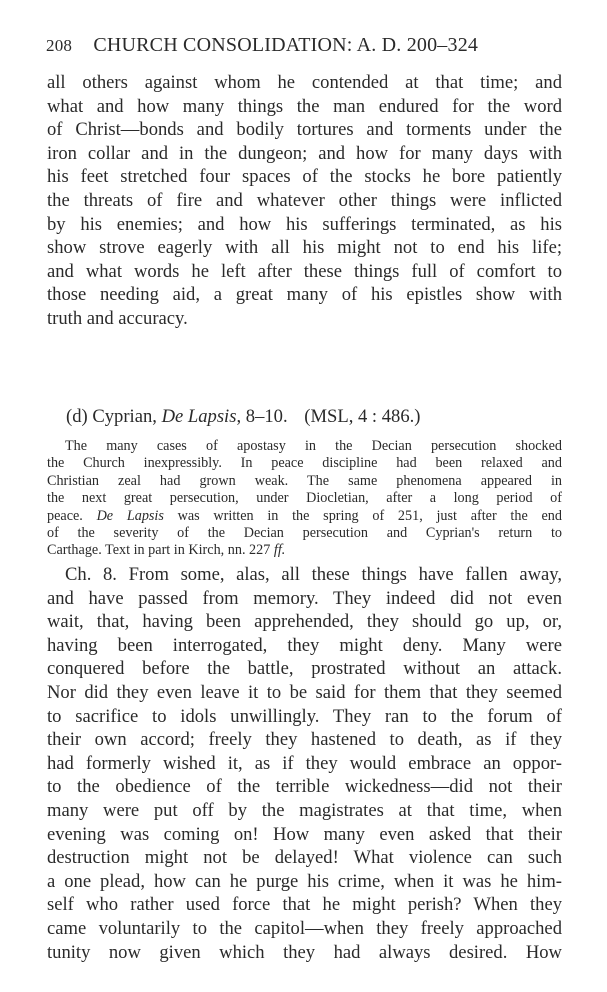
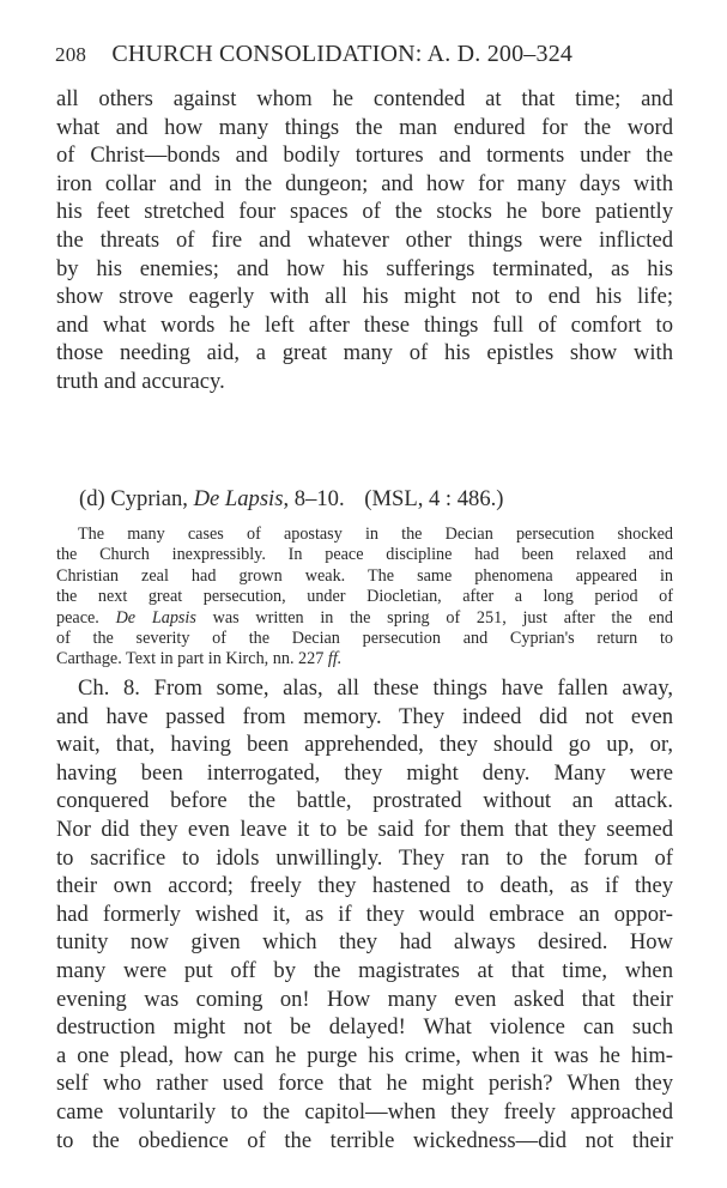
  208 CHURCH CONSOLIDATION: A. D. 200–324
  all others against whom he contended at that time; and
  what and how many things the man endured for the word
  of Christ—bonds and bodily tortures and torments under the
  iron collar and in the dungeon; and how for many days with
  his feet stretched four spaces of the stocks he bore patiently
  the threats of fire and whatever other things were inflicted
  by his enemies; and how his sufferings terminated, as his
  show strove eagerly with all his might not to end his life;
  and what words he left after these things full of comfort to
  those needing aid, a great many of his epistles show with
  truth and accuracy.
  (d) Cyprian, De Lapsis, 8–10. (MSL, 4 : 486.)
  The many cases of apostasy in the Decian persecution shocked
  the Church inexpressibly. In peace discipline had been relaxed and
  Christian zeal had grown weak. The same phenomena appeared in
  the next great persecution, under Diocletian, after a long period of
  peace. De Lapsis was written in the spring of 251, just after the end
  of the severity of the Decian persecution and Cyprian's return to
  Carthage. Text in part in Kirch, nn. 227 ff.
  Ch. 8. From some, alas, all these things have fallen away,
  and have passed from memory. They indeed did not even
  wait, that, having been apprehended, they should go up, or,
  having been interrogated, they might deny. Many were
  conquered before the battle, prostrated without an attack.
  Nor did they even leave it to be said for them that they seemed
  to sacrifice to idols unwillingly. They ran to the forum of
  their own accord; freely they hastened to death, as if they
  had formerly wished it, as if they would embrace an oppor-
- to the obedience of the terrible wickedness—did not their
+ tunity now given which they had always desired. How
  many were put off by the magistrates at that time, when
  evening was coming on! How many even asked that their
  destruction might not be delayed! What violence can such
  a one plead, how can he purge his crime, when it was he him-
  self who rather used force that he might perish? When they
  came voluntarily to the capitol—when they freely approached
- tunity now given which they had always desired. How
+ to the obedience of the terrible wickedness—did not their
